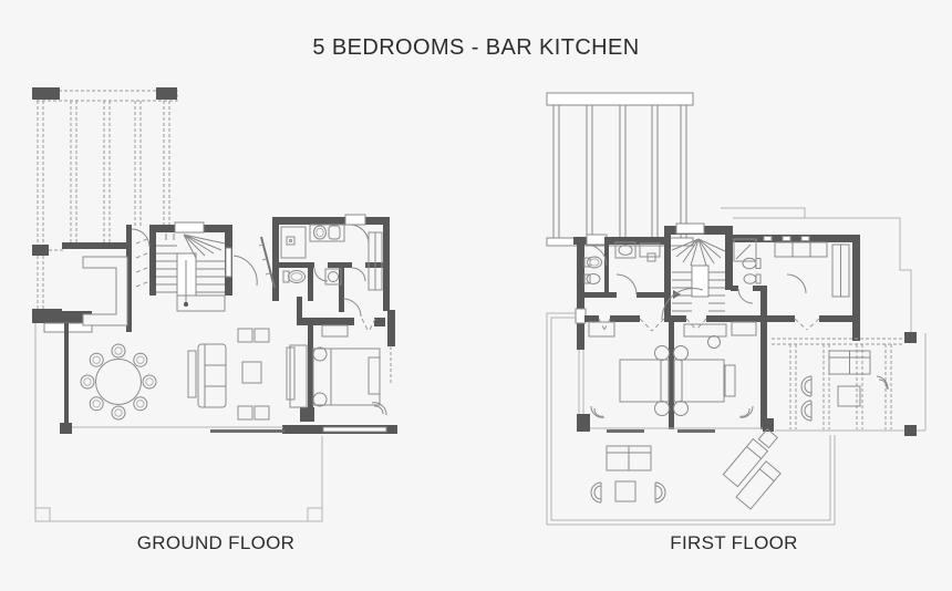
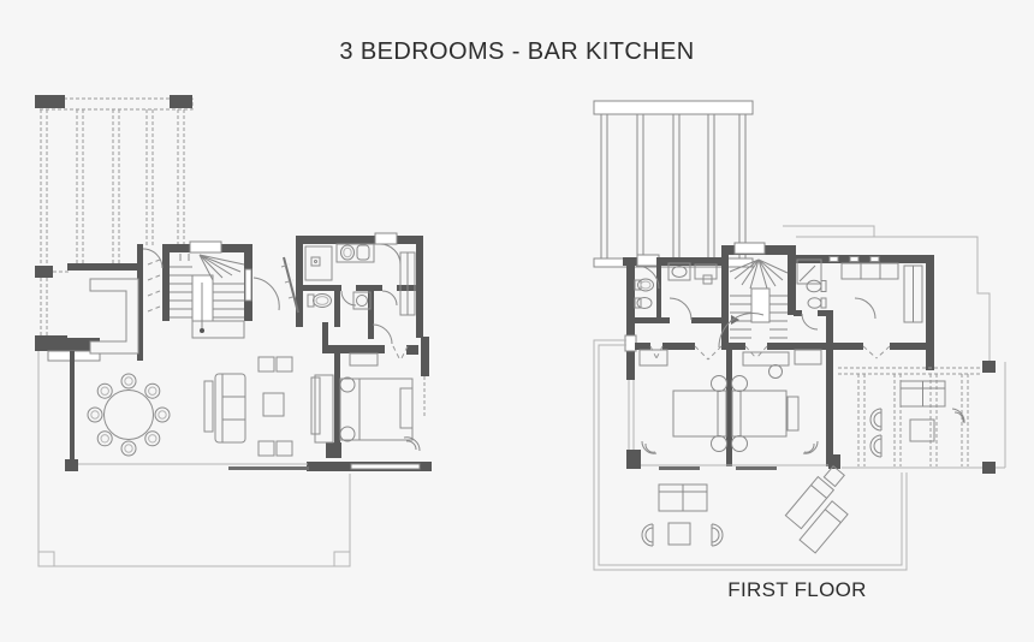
- 5 BEDROOMS - BAR KITCHEN
+ 3 BEDROOMS - BAR KITCHEN
- GROUND FLOOR
  FIRST FLOOR
